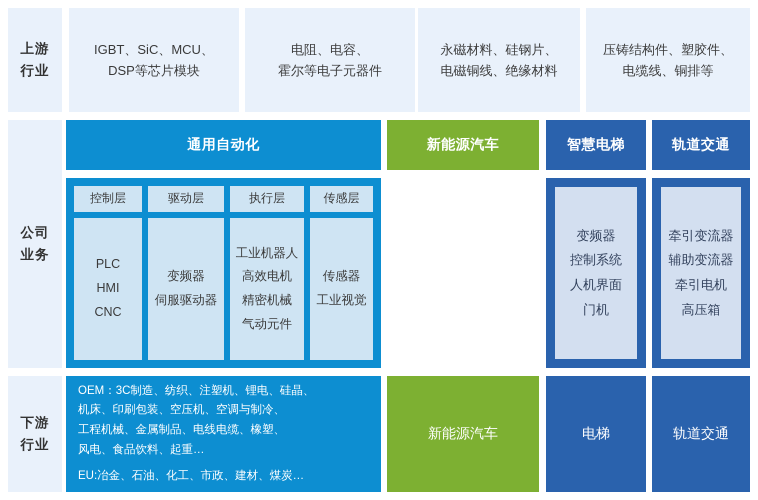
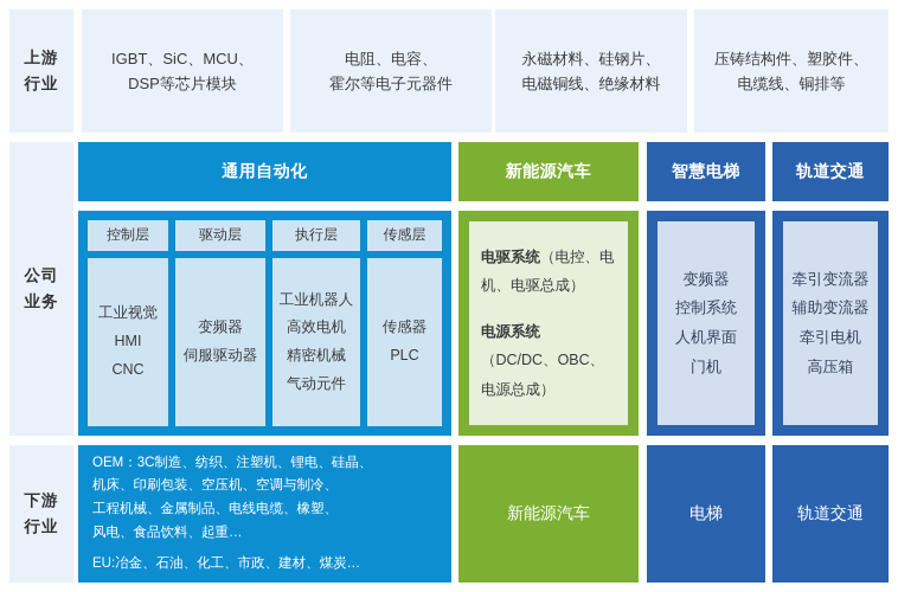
  上游
  行业
  公司
  业务
  下游
  行业
  IGBT、SiC、MCU、
  DSP等芯片模块
  电阻、电容、
  霍尔等电子元器件
  永磁材料、硅钢片、
  电磁铜线、绝缘材料
  压铸结构件、塑胶件、
  电缆线、铜排等
  通用自动化
  新能源汽车
  智慧电梯
  轨道交通
  控制层
- PLC
+ 工业视觉
  HMI
  CNC
  驱动层
  变频器
  伺服驱动器
  执行层
  工业机器人
  高效电机
  精密机械
  气动元件
  传感层
  传感器
- 工业视觉
+ PLC
+ 电驱系统（电控、电机、电驱总成）
+ 电源系统（DC/DC、OBC、电源总成）
  变频器
  控制系统
  人机界面
  门机
  牵引变流器
  辅助变流器
  牵引电机
  高压箱
  OEM：3C制造、纺织、注塑机、锂电、硅晶、
  机床、印刷包装、空压机、空调与制冷、
  工程机械、金属制品、电线电缆、橡塑、
  风电、食品饮料、起重…
  EU:冶金、石油、化工、市政、建材、煤炭…
  新能源汽车
  电梯
  轨道交通
